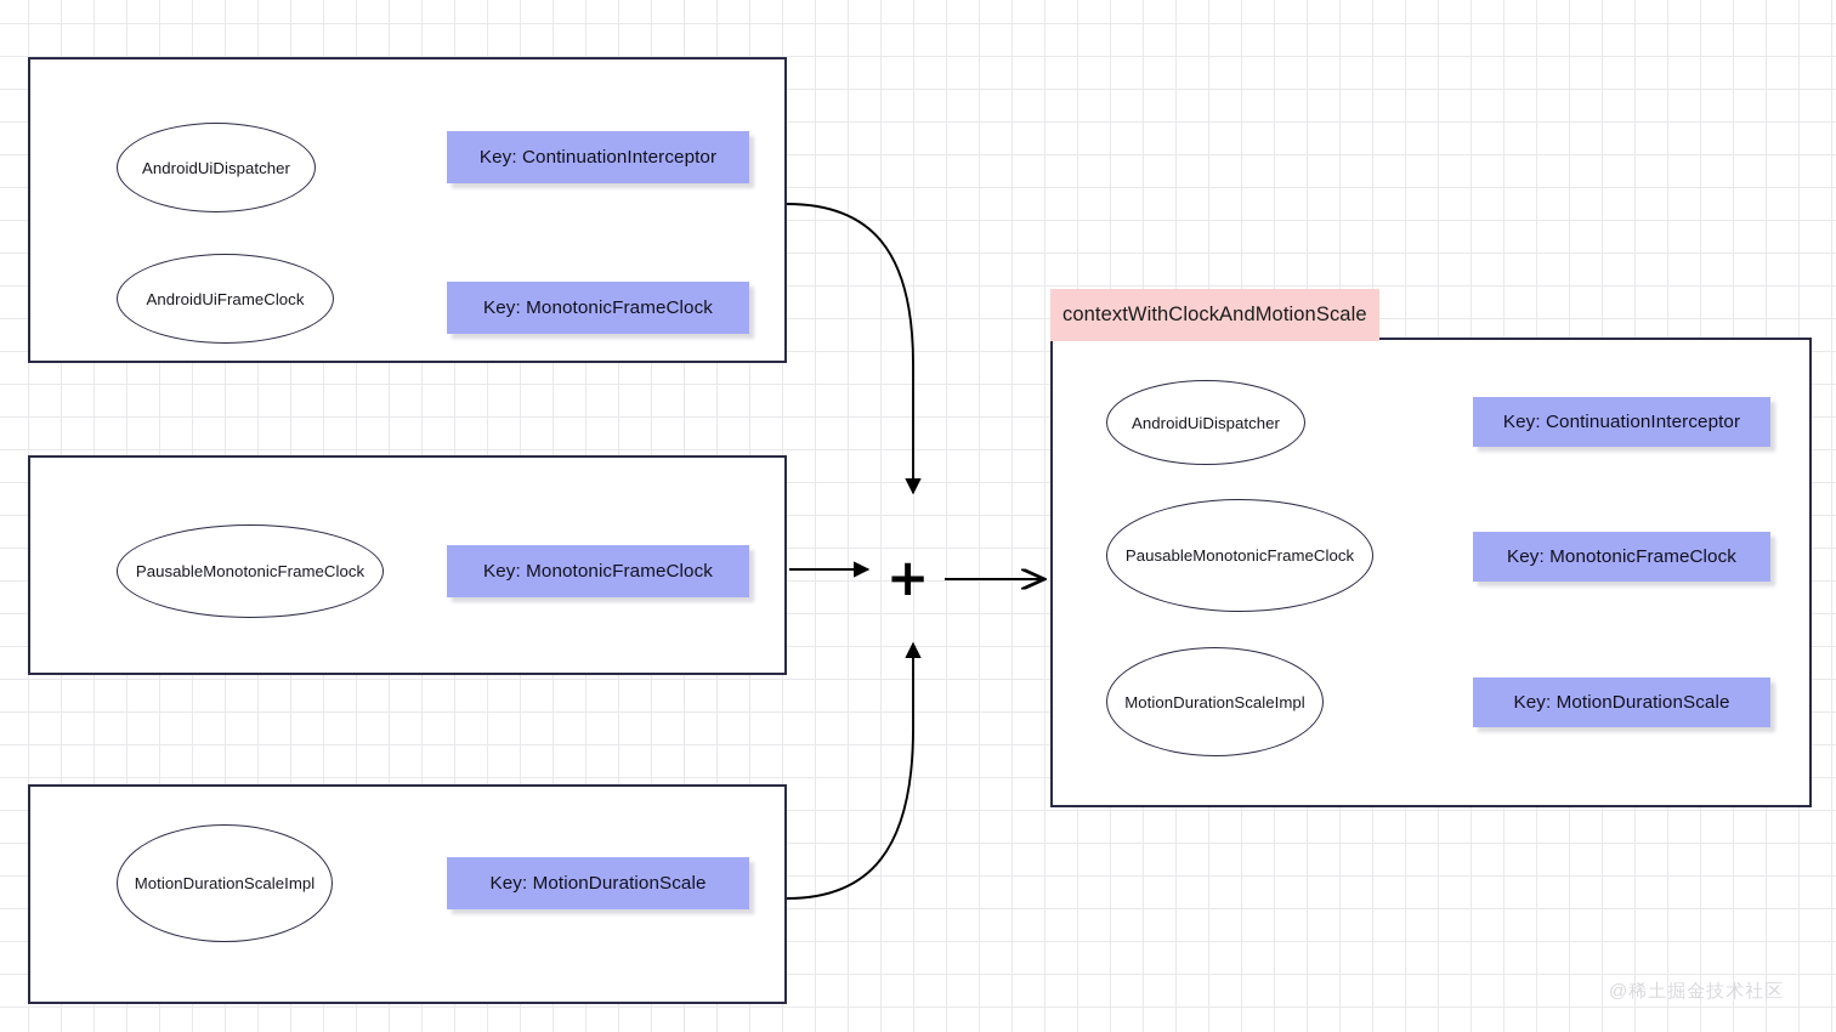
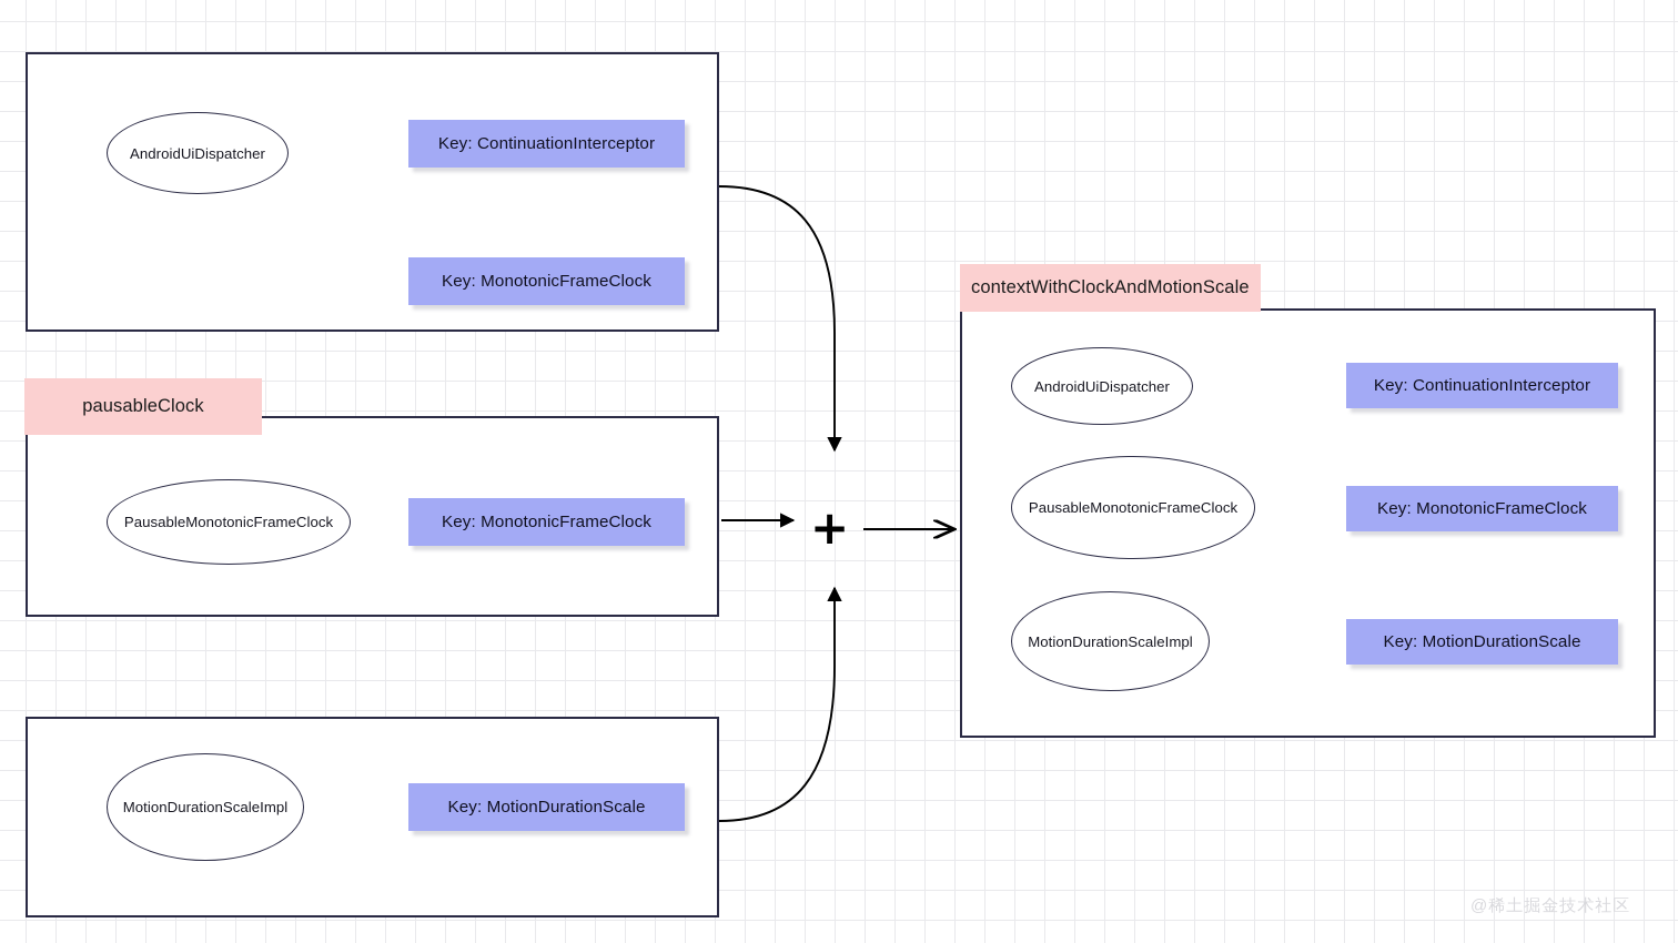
  AndroidUiDispatcher
- AndroidUiFrameClock
  Key: ContinuationInterceptor
  Key: MonotonicFrameClock
+ pausableClock
  PausableMonotonicFrameClock
  Key: MonotonicFrameClock
  MotionDurationScaleImpl
  Key: MotionDurationScale
  +
  contextWithClockAndMotionScale
  AndroidUiDispatcher
  PausableMonotonicFrameClock
  MotionDurationScaleImpl
  Key: ContinuationInterceptor
  Key: MonotonicFrameClock
  Key: MotionDurationScale
  @稀土掘金技术社区
